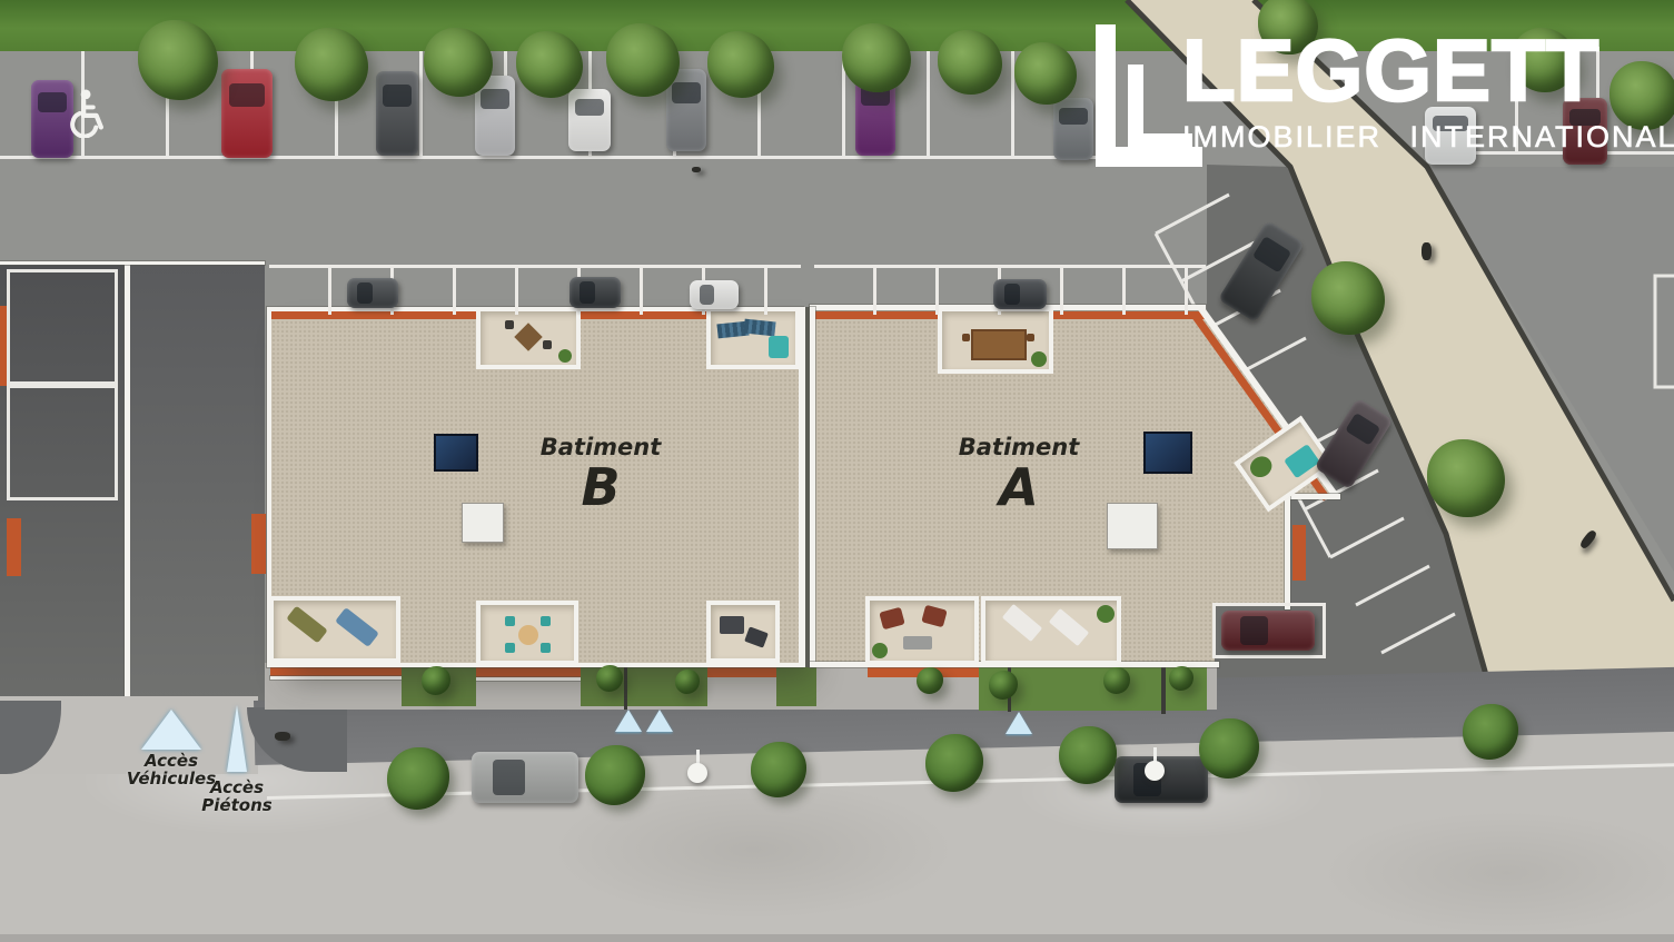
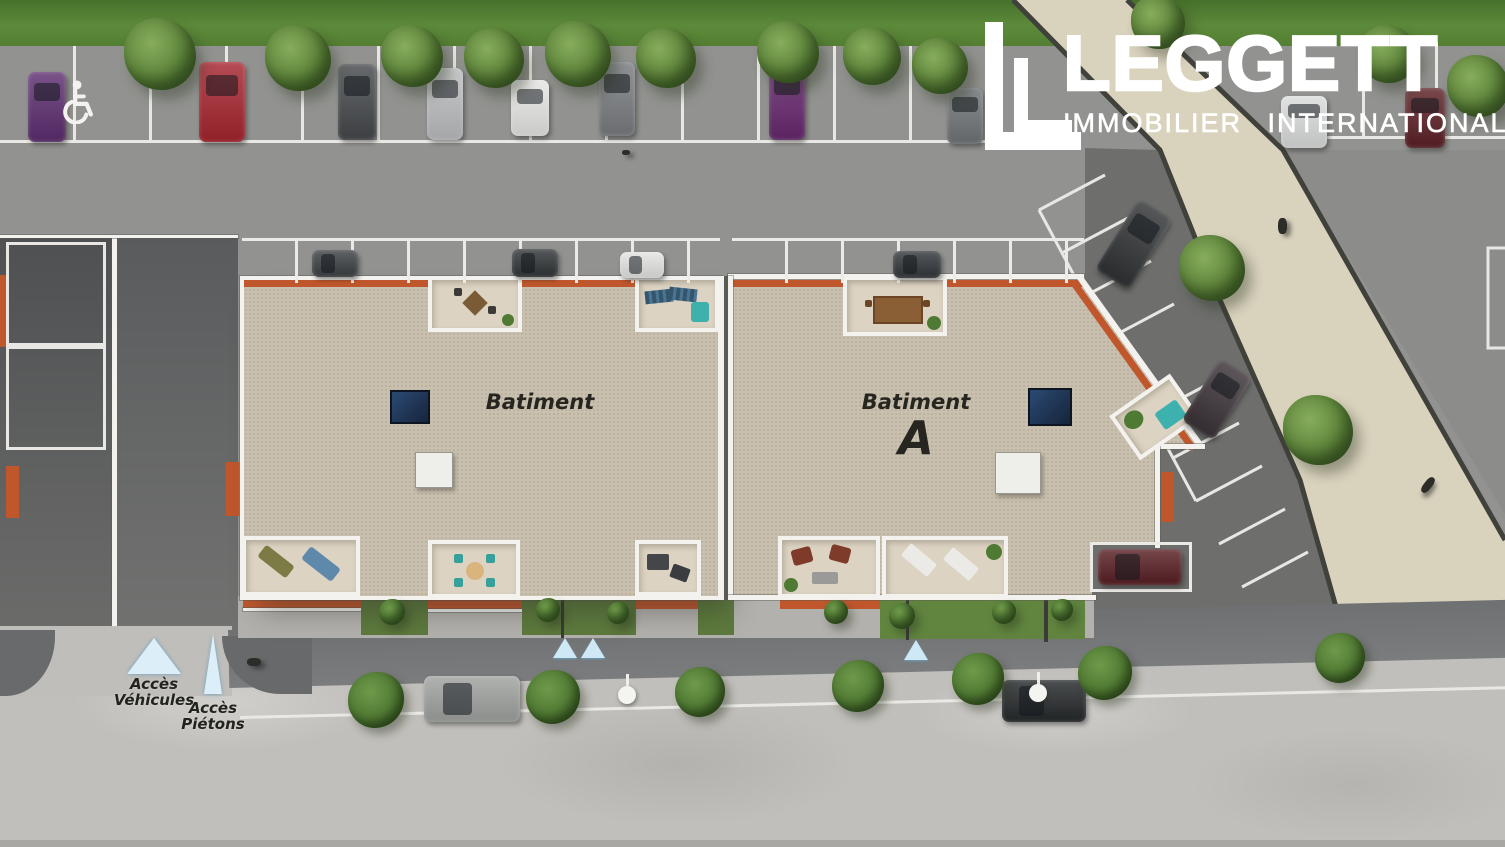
  Batiment
- B
  Batiment
  A
  Accès
  Véhicules
  Accès
  Piétons
  LEGGETT
  IMMOBILIER INTERNATIONAL
